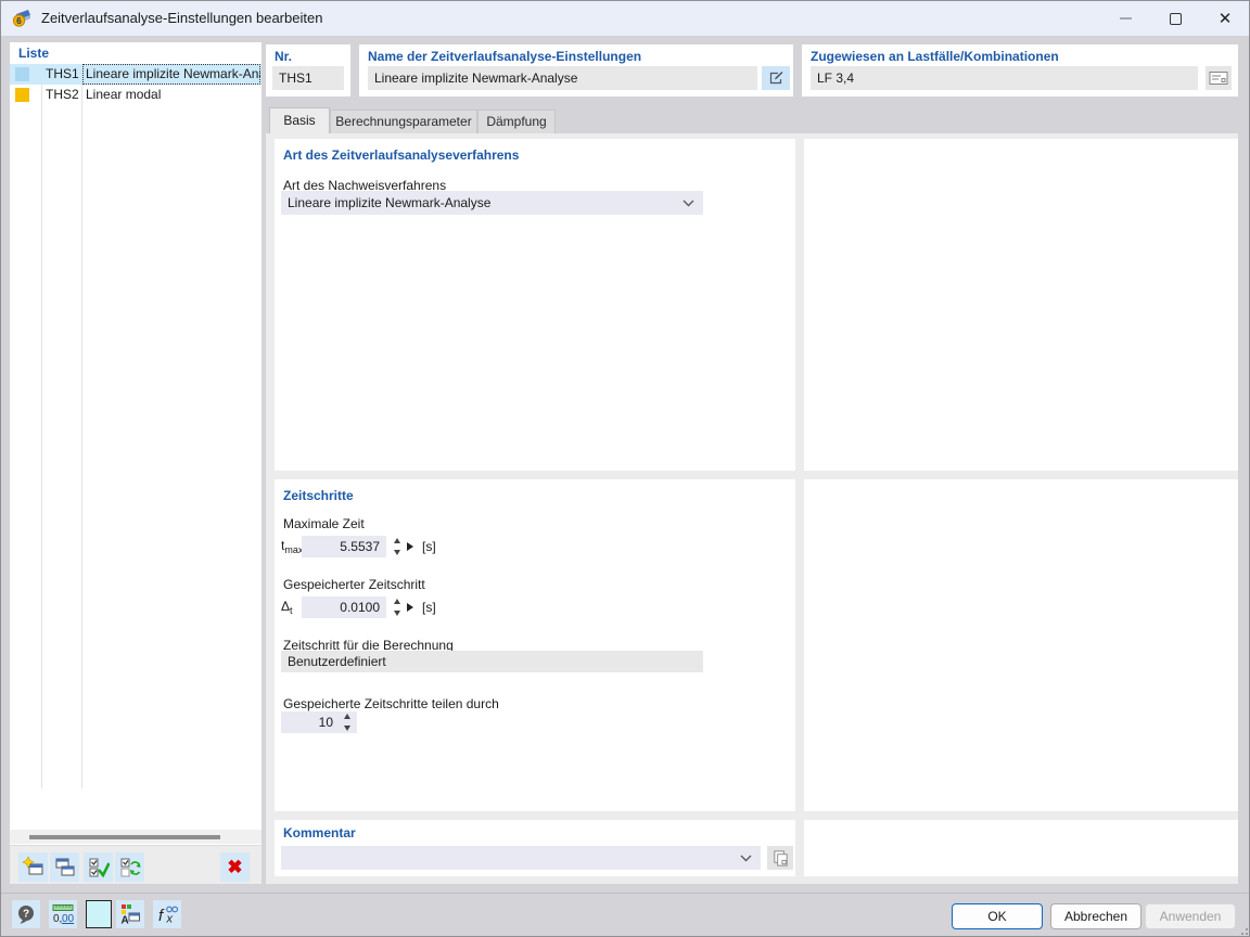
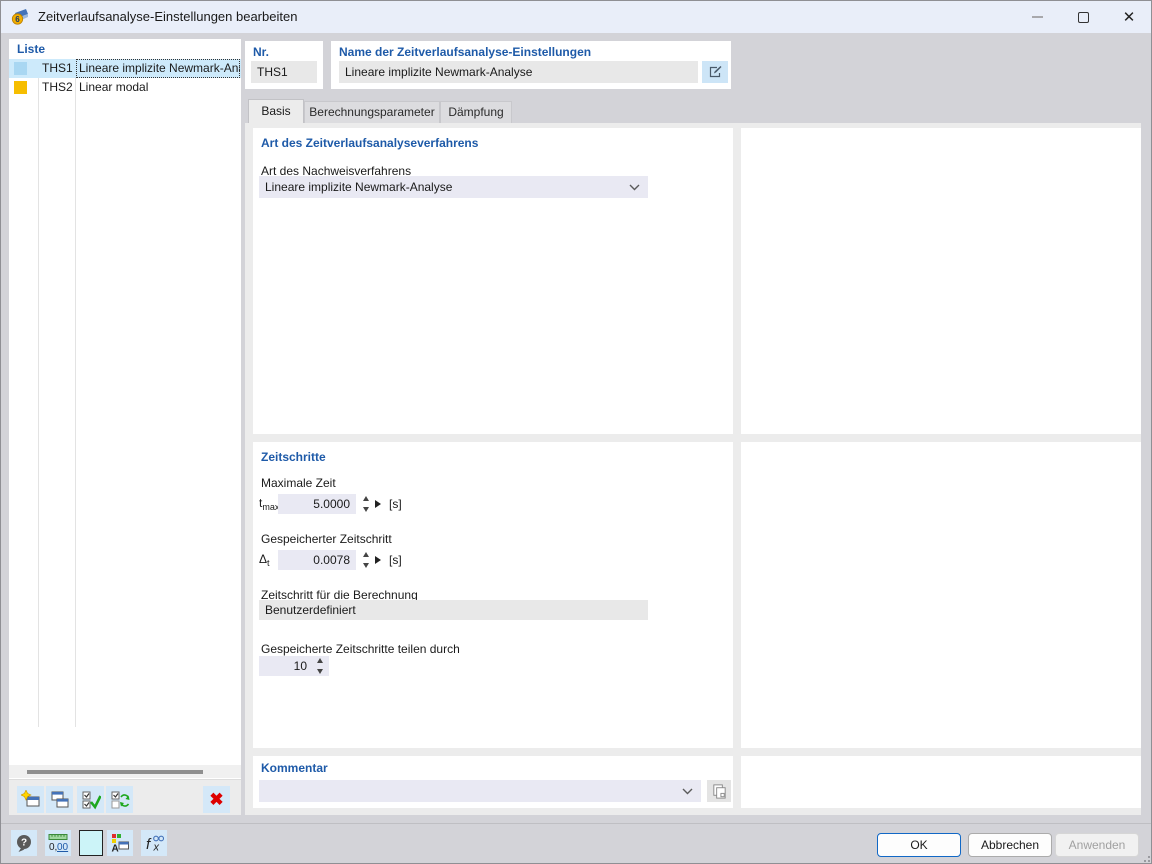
  6
  Zeitverlaufsanalyse-Einstellungen bearbeiten
  ✕
  Liste
  THS1
  Lineare implizite Newmark-An
  THS2
  Linear modal
  ✖
  Nr.
  THS1
  Name der Zeitverlaufsanalyse-Einstellungen
  Lineare implizite Newmark-Analyse
- Zugewiesen an Lastfälle/Kombinationen
- LF 3,4
  Berechnungsparameter
  Dämpfung
  Basis
  Art des Zeitverlaufsanalyseverfahrens
  Art des Nachweisverfahrens
  Lineare implizite Newmark-Analyse
  Zeitschritte
  Maximale Zeit
  tma
- 5.5537
+ 5.0000
  [s]
  Gespeicherter Zeitschritt
  Δt
- 0.0100
+ 0.0078
  [s]
  Zeitschritt für die Berechnung
  Benutzerdefiniert
  Gespeicherte Zeitschritte teilen durch
  10
  Kommentar
  ?
  0,
  00
  A
  f
  x
  OK
  Abbrechen
  Anwenden
